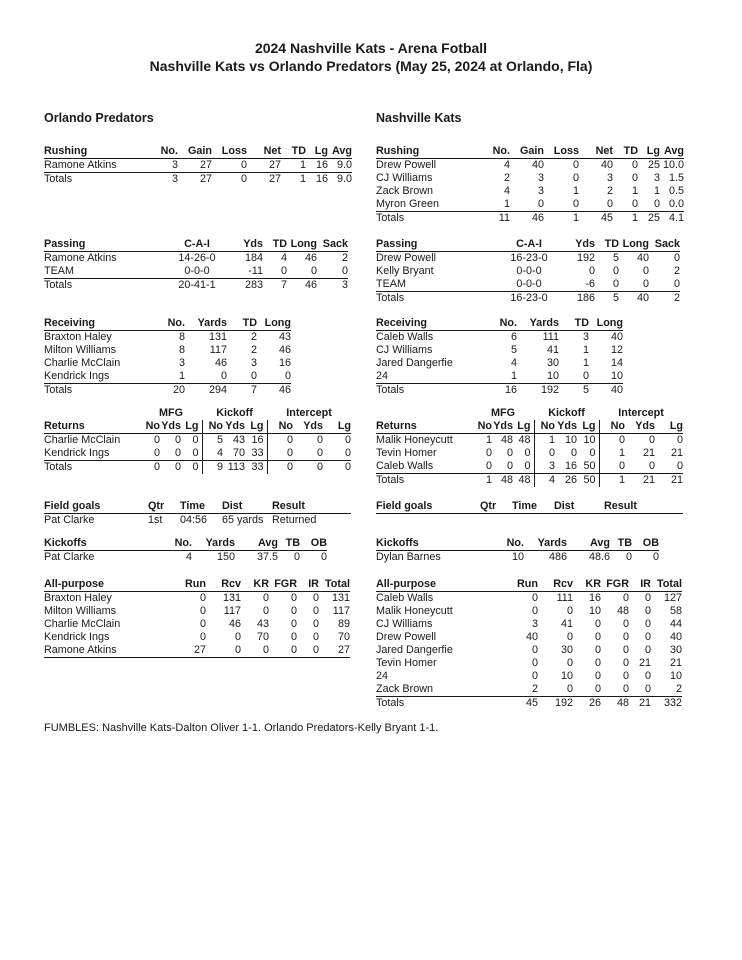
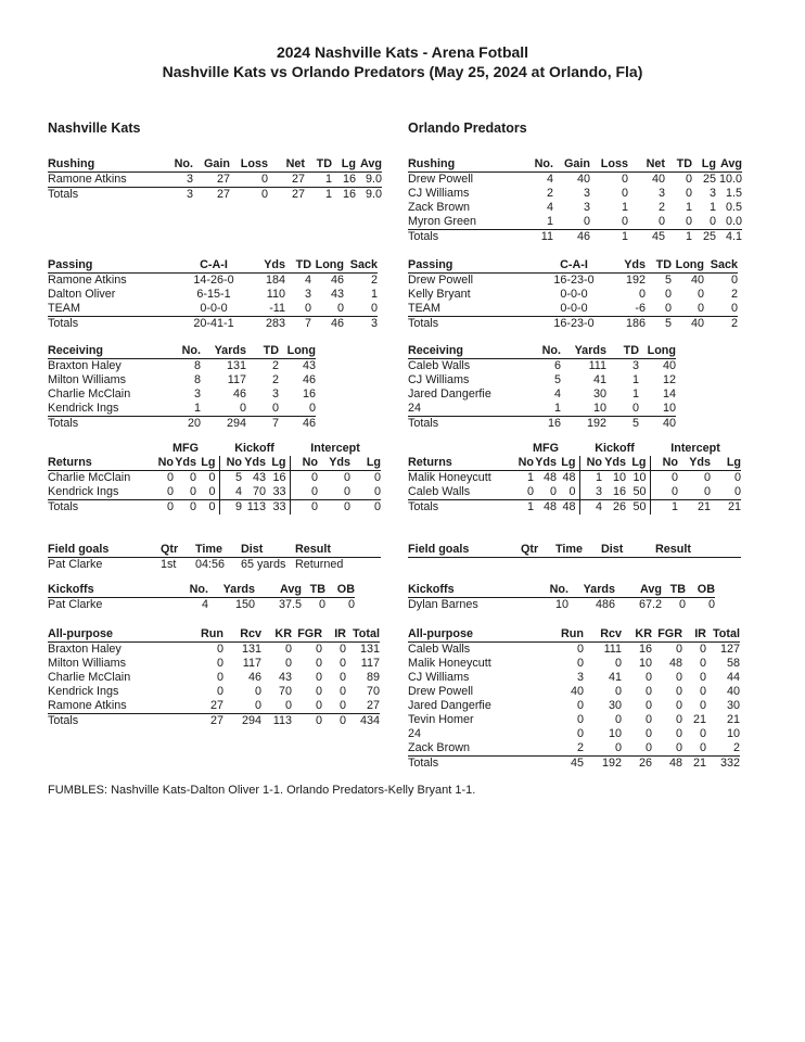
  2024 Nashville Kats - Arena Fotball
  Nashville Kats vs Orlando Predators (May 25, 2024 at Orlando, Fla)
- Orlando Predators
+ Nashville Kats
  Rushing	No.	Gain	Loss	Net	TD	Lg	Avg
  Ramone Atkins	3	27	0	27	1	16	9.0
  Totals	3	27	0	27	1	16	9.0
  Passing	C-A-I	Yds	TD	Long	Sack
  Ramone Atkins	14-26-0	184	4	46	2
+ Dalton Oliver	6-15-1	110	3	43	1
  TEAM	0-0-0	-11	0	0	0
  Totals	20-41-1	283	7	46	3
  Receiving	No.	Yards	TD	Long
  Braxton Haley	8	131	2	43
  Milton Williams	8	117	2	46
  Charlie McClain	3	46	3	16
  Kendrick Ings	1	0	0	0
  Totals	20	294	7	46
  	MFG	Kickoff	Intercept
  Returns	No	Yds	Lg	No	Yds	Lg	No	Yds	Lg
  Charlie McClain	0	0	0	5	43	16	0	0	0
  Kendrick Ings	0	0	0	4	70	33	0	0	0
  Totals	0	0	0	9	113	33	0	0	0
  Field goals	Qtr	Time	Dist	Result
  Pat Clarke	1st	04:56	65 yards	Returned
  Kickoffs	No.	Yards	Avg	TB	OB
  Pat Clarke	4	150	37.5	0	0
  All-purpose	Run	Rcv	KR	FGR	IR	Total
  Braxton Haley	0	131	0	0	0	131
  Milton Williams	0	117	0	0	0	117
  Charlie McClain	0	46	43	0	0	89
  Kendrick Ings	0	0	70	0	0	70
  Ramone Atkins	27	0	0	0	0	27
+ Totals	27	294	113	0	0	434
- Nashville Kats
+ Orlando Predators
  Rushing	No.	Gain	Loss	Net	TD	Lg	Avg
  Drew Powell	4	40	0	40	0	25	10.0
  CJ Williams	2	3	0	3	0	3	1.5
  Zack Brown	4	3	1	2	1	1	0.5
  Myron Green	1	0	0	0	0	0	0.0
  Totals	11	46	1	45	1	25	4.1
  Passing	C-A-I	Yds	TD	Long	Sack
  Drew Powell	16-23-0	192	5	40	0
  Kelly Bryant	0-0-0	0	0	0	2
  TEAM	0-0-0	-6	0	0	0
  Totals	16-23-0	186	5	40	2
  Receiving	No.	Yards	TD	Long
  Caleb Walls	6	111	3	40
  CJ Williams	5	41	1	12
  Jared Dangerfie	4	30	1	14
  24	1	10	0	10
  Totals	16	192	5	40
  	MFG	Kickoff	Intercept
  Returns	No	Yds	Lg	No	Yds	Lg	No	Yds	Lg
  Malik Honeycutt	1	48	48	1	10	10	0	0	0
- Tevin Homer	0	0	0	0	0	0	1	21	21
  Caleb Walls	0	0	0	3	16	50	0	0	0
  Totals	1	48	48	4	26	50	1	21	21
  Field goals	Qtr	Time	Dist	Result
  Kickoffs	No.	Yards	Avg	TB	OB
- Dylan Barnes	10	486	48.6	0	0
+ Dylan Barnes	10	486	67.2	0	0
  All-purpose	Run	Rcv	KR	FGR	IR	Total
  Caleb Walls	0	111	16	0	0	127
  Malik Honeycutt	0	0	10	48	0	58
  CJ Williams	3	41	0	0	0	44
  Drew Powell	40	0	0	0	0	40
  Jared Dangerfie	0	30	0	0	0	30
  Tevin Homer	0	0	0	0	21	21
  24	0	10	0	0	0	10
  Zack Brown	2	0	0	0	0	2
  Totals	45	192	26	48	21	332
  FUMBLES: Nashville Kats-Dalton Oliver 1-1. Orlando Predators-Kelly Bryant 1-1.
